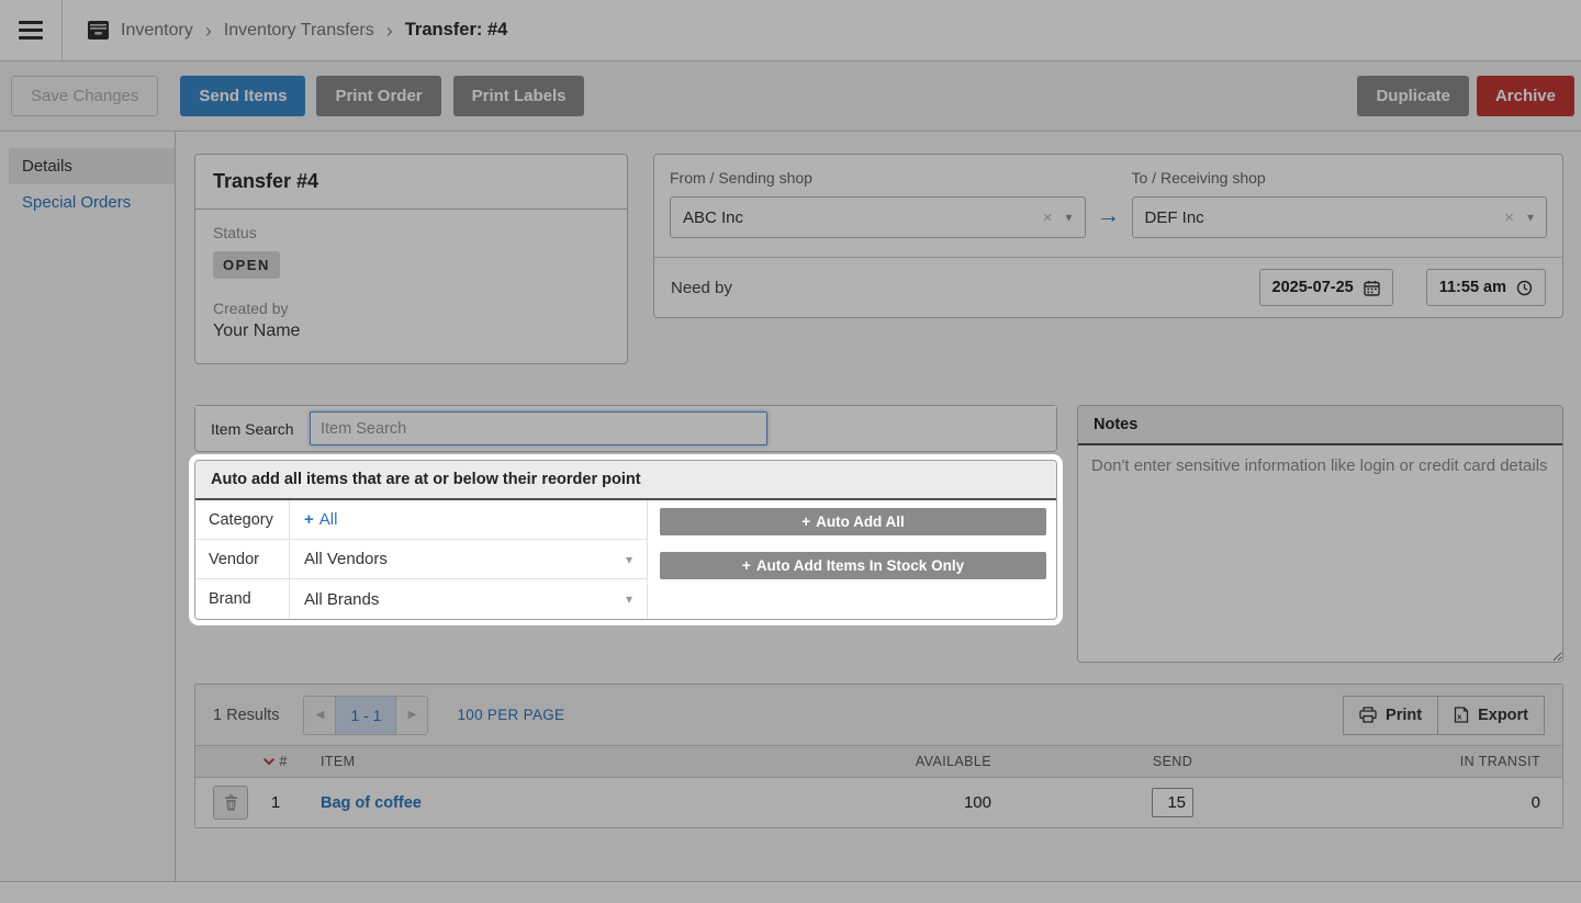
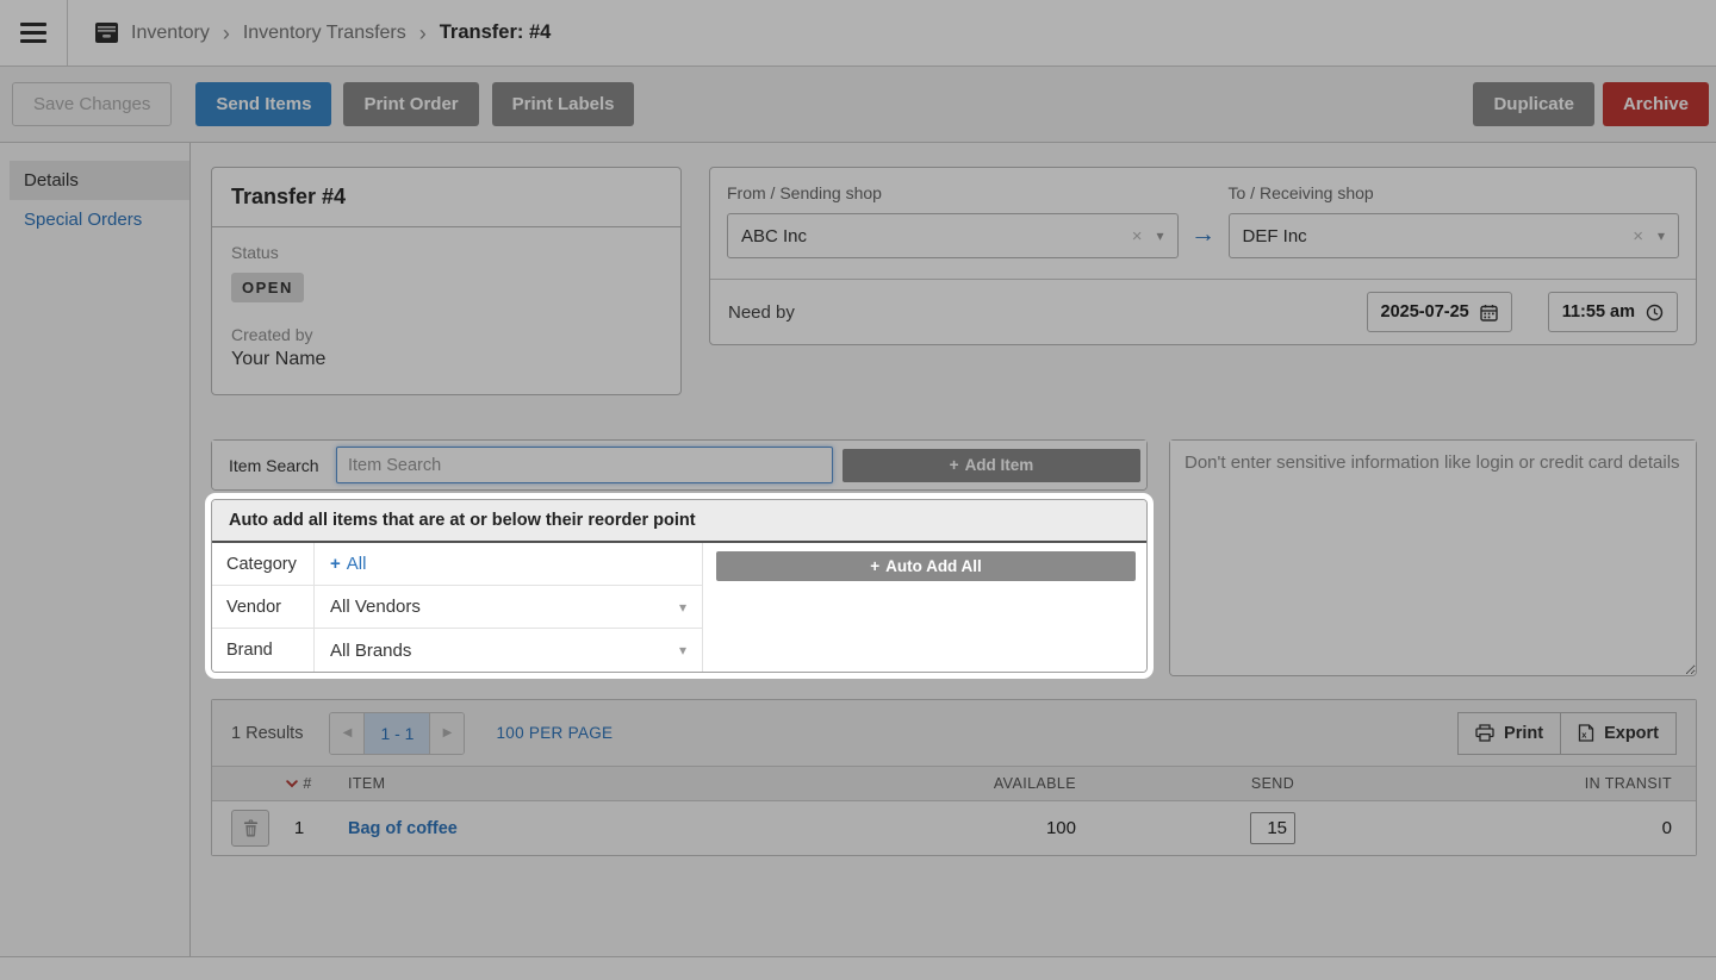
  Inventory
  ›
  Inventory Transfers
  ›
  Transfer: #4
  Save Changes
  Send Items
  Print Order
  Print Labels
  Duplicate
  Archive
  Details
  Special Orders
  Transfer #4
  Status
  OPEN
  Created by
  Your Name
  From / Sending shop
  ABC Inc
  ×
  ▾
  →
  To / Receiving shop
  DEF Inc
  ×
  ▾
  Need by
  2025-07-25
  11:55 am
  Item Search
  Item Search
+ + Add Item
  Auto add all items that are at or below their reorder point
  Category
  + All
  Vendor
  All Vendors
  ▾
  Brand
  All Brands
  ▾
  + Auto Add All
- + Auto Add Items In Stock Only
- Notes
  Don't enter sensitive information like login or credit card details
  1 Results
  ◀
  1 - 1
  ▶
  100 PER PAGE
  Print
  x
  Export
  #
  ITEM
  AVAILABLE
  SEND
  IN TRANSIT
  1
  Bag of coffee
  100
  15
  0
